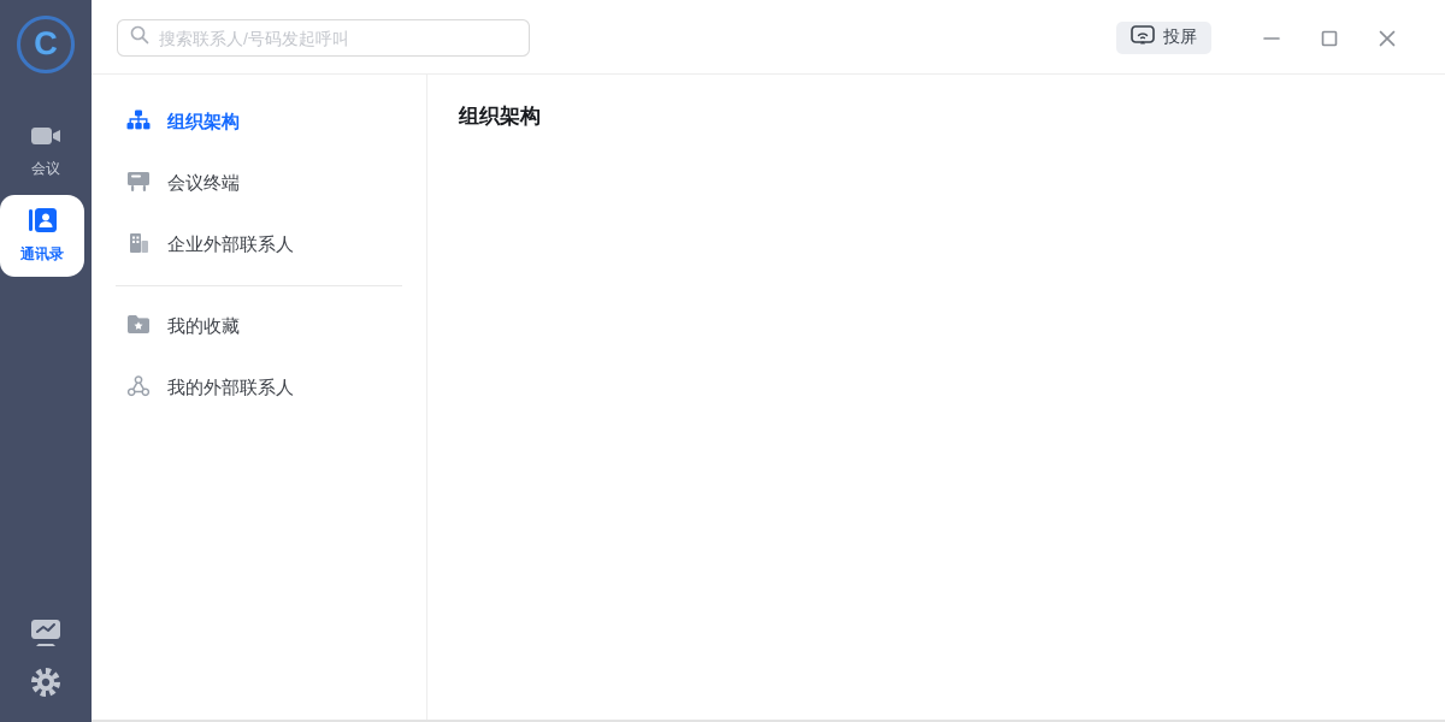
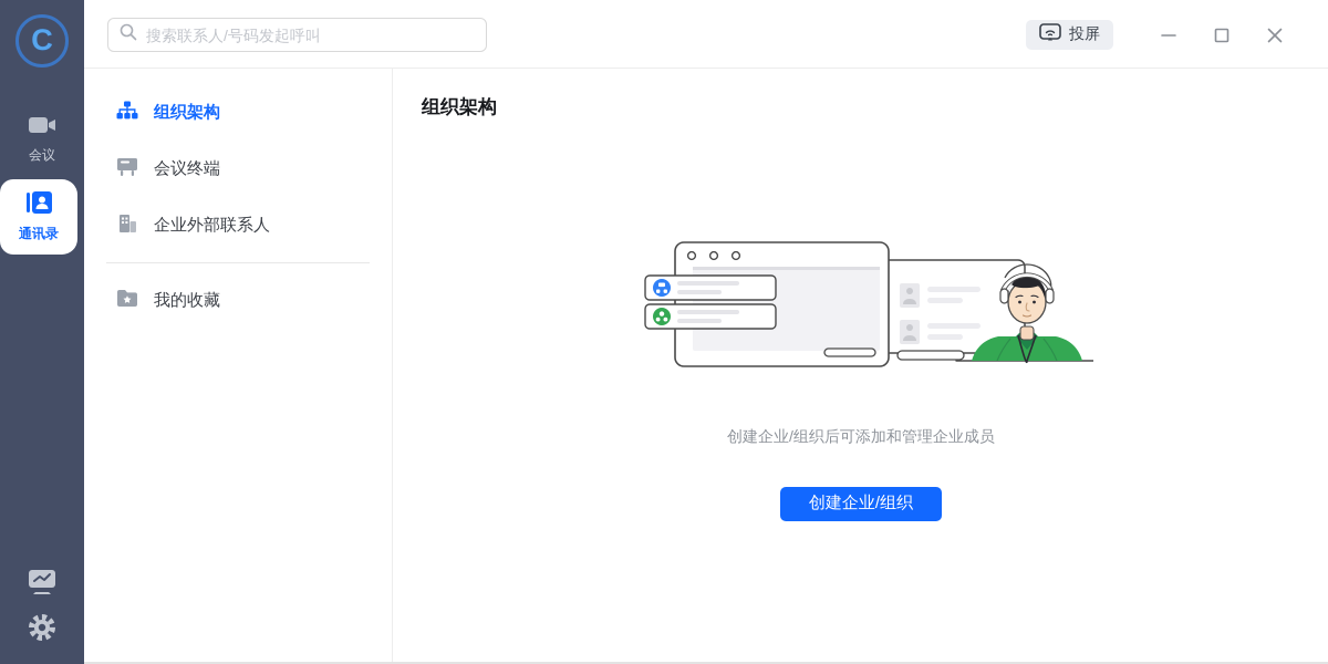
  C
  会议
  通讯录
  搜索联系人/号码发起呼叫
  投屏
  组织架构
  会议终端
  企业外部联系人
  我的收藏
- 我的外部联系人
  组织架构
+ 创建企业/组织后可添加和管理企业成员
+ 创建企业/组织
